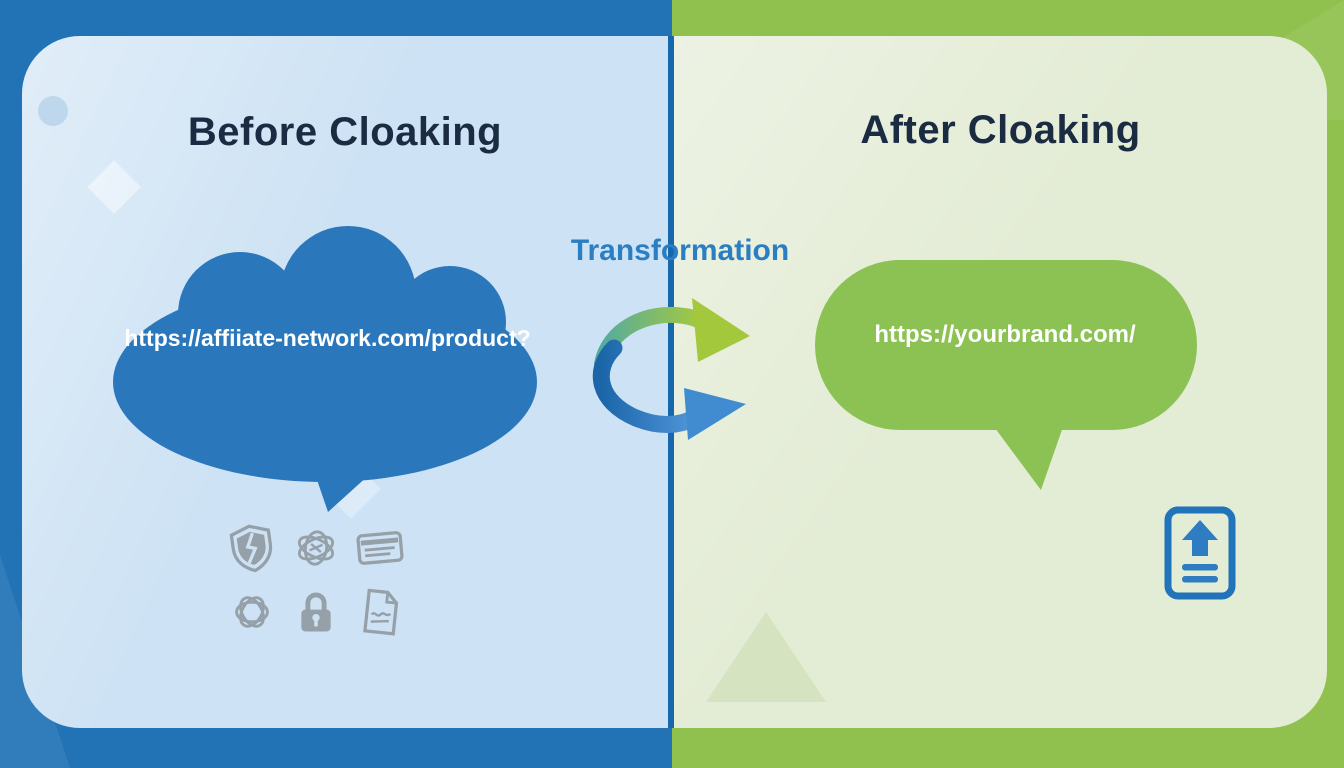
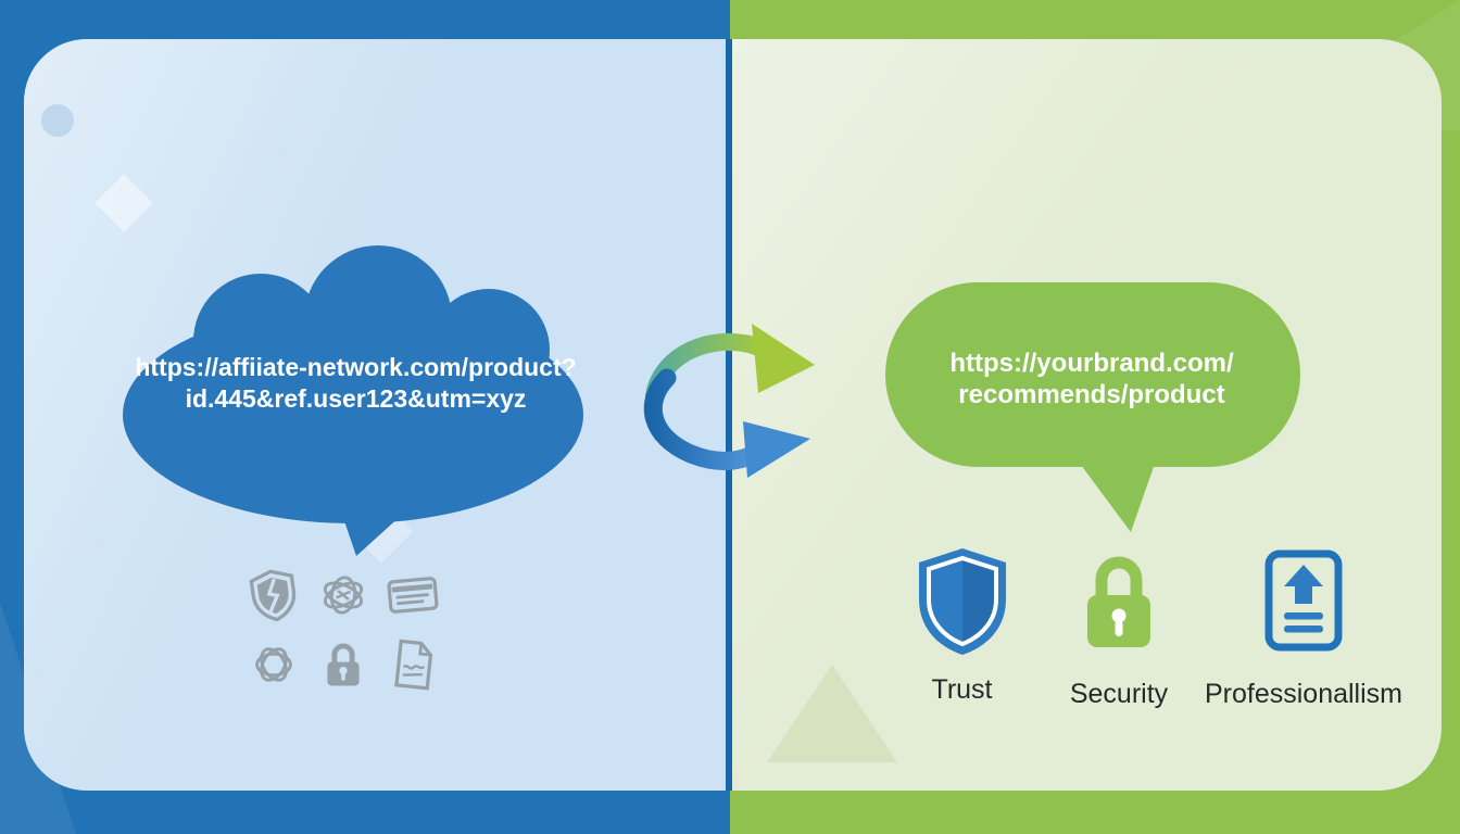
- Before Cloaking
- After Cloaking
- Transformation
  https://affiiate-network.com/product?
+ id.445&ref.user123&utm=xyz
  https://yourbrand.com/
+ recommends/product
+ Trust
+ Security
+ Professionallism
